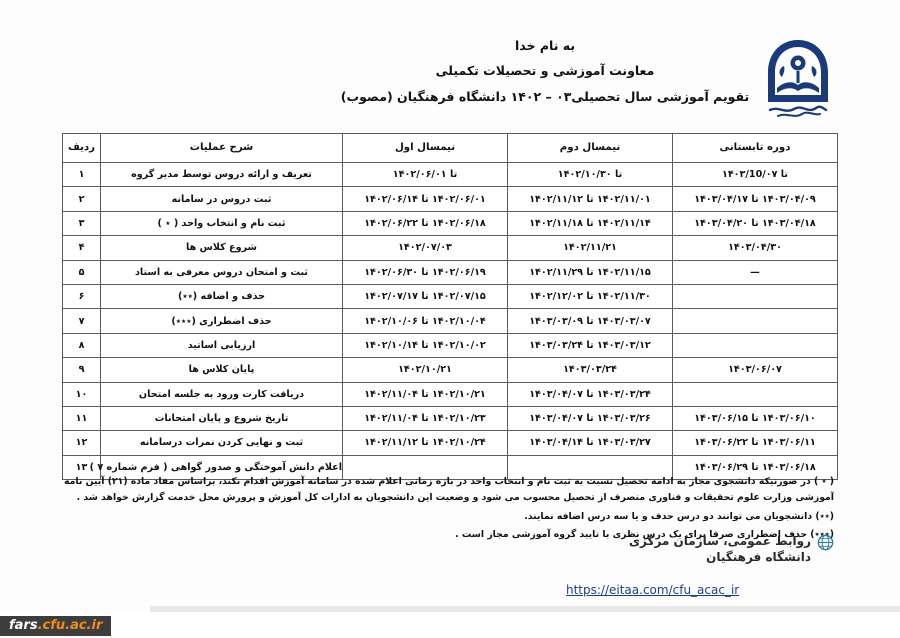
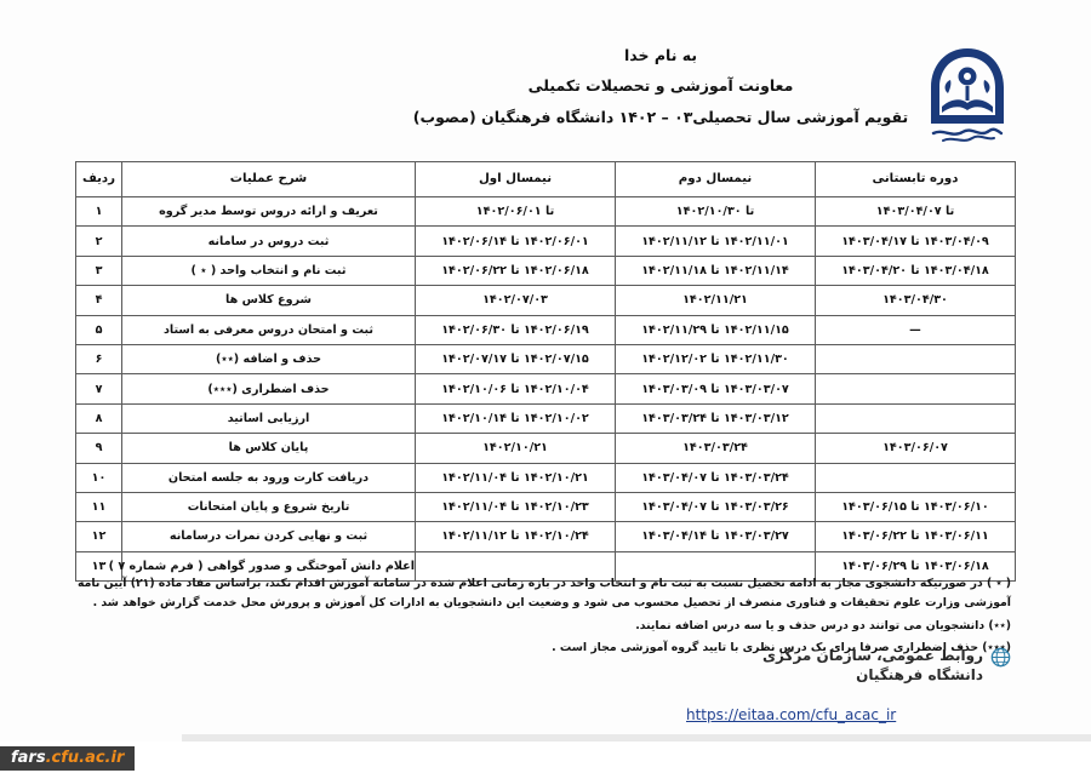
  به نام خدا
  معاونت آموزشی و تحصیلات تکمیلی
  تقویم آموزشی سال تحصیلی۰۳ – ۱۴۰۲ دانشگاه فرهنگیان (مصوب)
  دوره تابستانی	نیمسال دوم	نیمسال اول	شرح عملیات	ردیف
- تا ۱۴۰۳/10/۰۷	تا ۱۴۰۲/۱۰/۳۰	تا ۱۴۰۲/۰۶/۰۱	تعریف و ارائه دروس توسط مدیر گروه	۱
+ تا ۱۴۰۳/۰۴/۰۷	تا ۱۴۰۲/۱۰/۳۰	تا ۱۴۰۲/۰۶/۰۱	تعریف و ارائه دروس توسط مدیر گروه	۱
  ۱۴۰۳/۰۴/۰۹ تا ۱۴۰۳/۰۴/۱۷	۱۴۰۲/۱۱/۰۱ تا ۱۴۰۲/۱۱/۱۲	۱۴۰۲/۰۶/۰۱ تا ۱۴۰۲/۰۶/۱۴	ثبت دروس در سامانه	۲
  ۱۴۰۳/۰۴/۱۸ تا ۱۴۰۳/۰۴/۲۰	۱۴۰۲/۱۱/۱۴ تا ۱۴۰۲/۱۱/۱۸	۱۴۰۲/۰۶/۱۸ تا ۱۴۰۲/۰۶/۲۲	ثبت نام و انتخاب واحد ( ٭ )	۳
  ۱۴۰۳/۰۴/۳۰	۱۴۰۲/۱۱/۲۱	۱۴۰۲/۰۷/۰۳	شروع کلاس ها	۴
  —	۱۴۰۲/۱۱/۱۵ تا ۱۴۰۲/۱۱/۲۹	۱۴۰۲/۰۶/۱۹ تا ۱۴۰۲/۰۶/۳۰	ثبت و امتحان دروس معرفی به استاد	۵
  	۱۴۰۲/۱۱/۳۰ تا ۱۴۰۲/۱۲/۰۲	۱۴۰۲/۰۷/۱۵ تا ۱۴۰۲/۰۷/۱۷	حذف و اضافه (٭٭)	۶
  	۱۴۰۳/۰۳/۰۷ تا ۱۴۰۳/۰۳/۰۹	۱۴۰۲/۱۰/۰۴ تا ۱۴۰۲/۱۰/۰۶	حذف اضطراری (٭٭٭)	۷
  	۱۴۰۳/۰۳/۱۲ تا ۱۴۰۳/۰۳/۲۴	۱۴۰۲/۱۰/۰۲ تا ۱۴۰۲/۱۰/۱۴	ارزیابی اساتید	۸
  ۱۴۰۳/۰۶/۰۷	۱۴۰۳/۰۳/۲۴	۱۴۰۲/۱۰/۲۱	پایان کلاس ها	۹
  	۱۴۰۳/۰۳/۲۴ تا ۱۴۰۳/۰۴/۰۷	۱۴۰۲/۱۰/۲۱ تا ۱۴۰۲/۱۱/۰۴	دریافت کارت ورود به جلسه امتحان	۱۰
  ۱۴۰۳/۰۶/۱۰ تا ۱۴۰۳/۰۶/۱۵	۱۴۰۳/۰۳/۲۶ تا ۱۴۰۳/۰۴/۰۷	۱۴۰۲/۱۰/۲۳ تا ۱۴۰۲/۱۱/۰۴	تاریخ شروع و پایان امتحانات	۱۱
  ۱۴۰۳/۰۶/۱۱ تا ۱۴۰۳/۰۶/۲۲	۱۴۰۳/۰۳/۲۷ تا ۱۴۰۳/۰۴/۱۴	۱۴۰۲/۱۰/۲۴ تا ۱۴۰۲/۱۱/۱۲	ثبت و نهایی کردن نمرات درسامانه	۱۲
  ۱۴۰۳/۰۶/۱۸ تا ۱۴۰۳/۰۶/۲۹			اعلام دانش آموختگی و صدور گواهی ( فرم شماره ۷ )	۱۳
  ( ٭ ) در صورتیکه دانشجوی مجاز به ادامه تحصیل نسبت به ثبت نام و انتخاب واحد در بازه زمانی اعلام شده در سامانه آموزش اقدام نکند، براساس مفاد ماده (۲۱) آیین نامه آموزشی وزارت علوم تحقیقات و فناوری منصرف از تحصیل محسوب می شود و وضعیت این دانشجویان به ادارات کل آموزش و پرورش محل خدمت گزارش خواهد شد .
  (٭٭) دانشجویان می توانند دو درس حذف و یا سه درس اضافه نمایند.
  (٭٭٭) حذف اضطراری صرفا برای یک درس نظری با تایید گروه آموزشی مجاز است .
  روابط عمومی، سازمان مرکزی دانشگاه فرهنگیان
  https://eitaa.com/cfu_acac_ir
  fars.cfu.ac.ir
